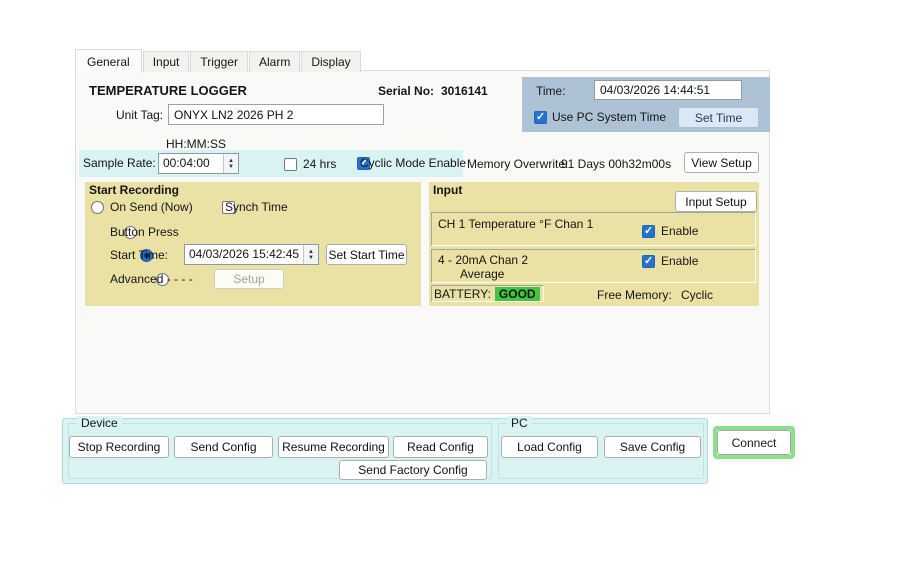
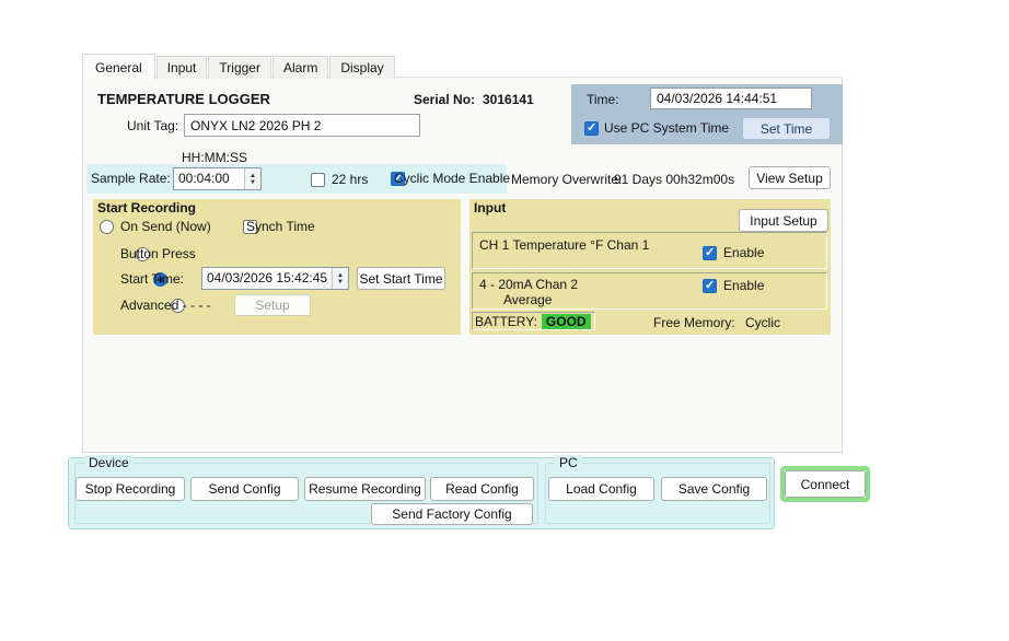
  General
  Input
  Trigger
  Alarm
  Display
  TEMPERATURE LOGGER
  Serial No:
  3016141
  Time:
  04/03/2026 14:44:51
  Use PC System Time
  Set Time
  Unit Tag:
  ONYX LN2 2026 PH 2
  HH:MM:SS
  Sample Rate:
  00:04:00
- 24 hrs
+ 22 hrs
  Cyclic Mode Enable
  Memory Overwrite:
  91 Days 00h32m00s
  View Setup
  Start Recording
  On Send (Now)
  Synch Time
  Button Press
  Start Time:
  04/03/2026 15:42:45
  Set Start Time
  Advanced - - - -
  Setup
  Input
  Input Setup
  CH 1 Temperature °F Chan 1
  Enable
  4 - 20mA Chan 2
  Average
  Enable
  BATTERY:
  GOOD
  Free Memory:
  Cyclic
  Device
  Stop Recording
  Send Config
  Resume Recording
  Read Config
  Send Factory Config
  PC
  Load Config
  Save Config
  Connect
